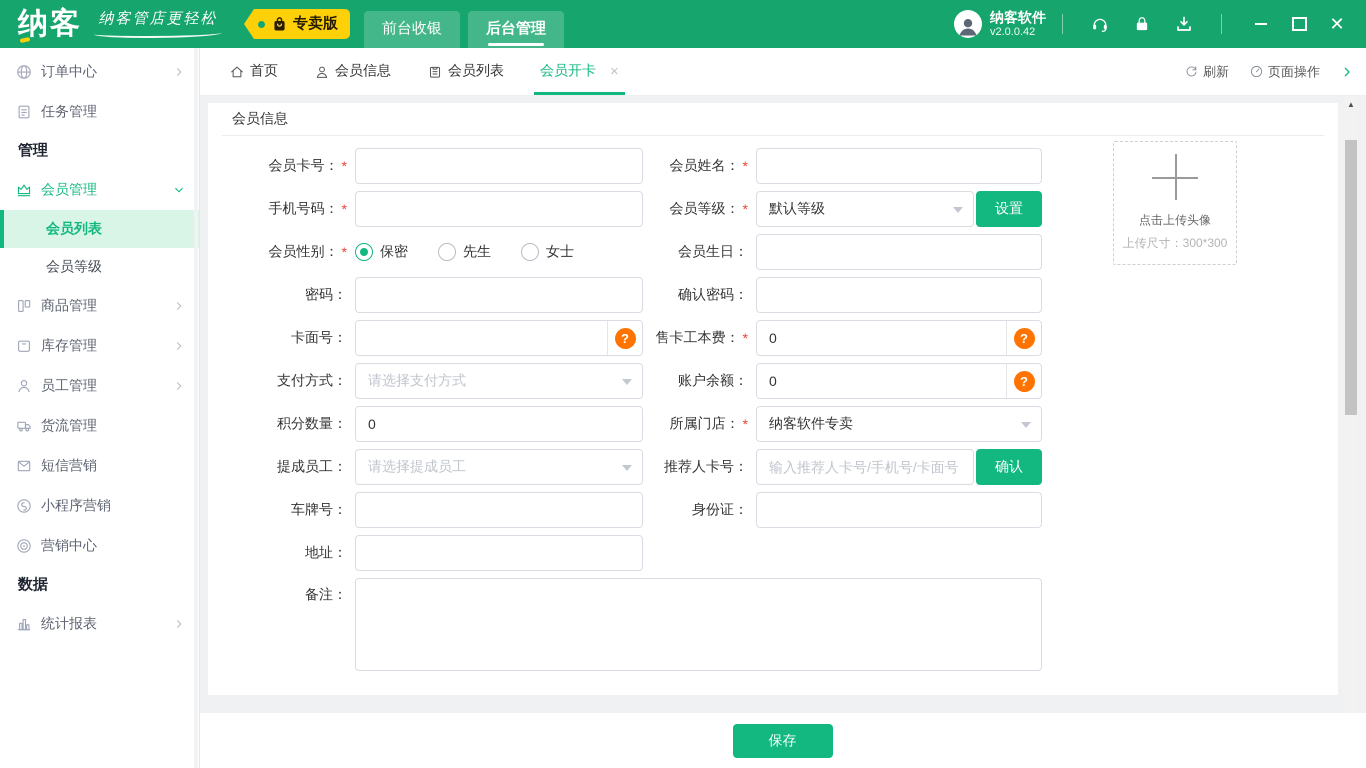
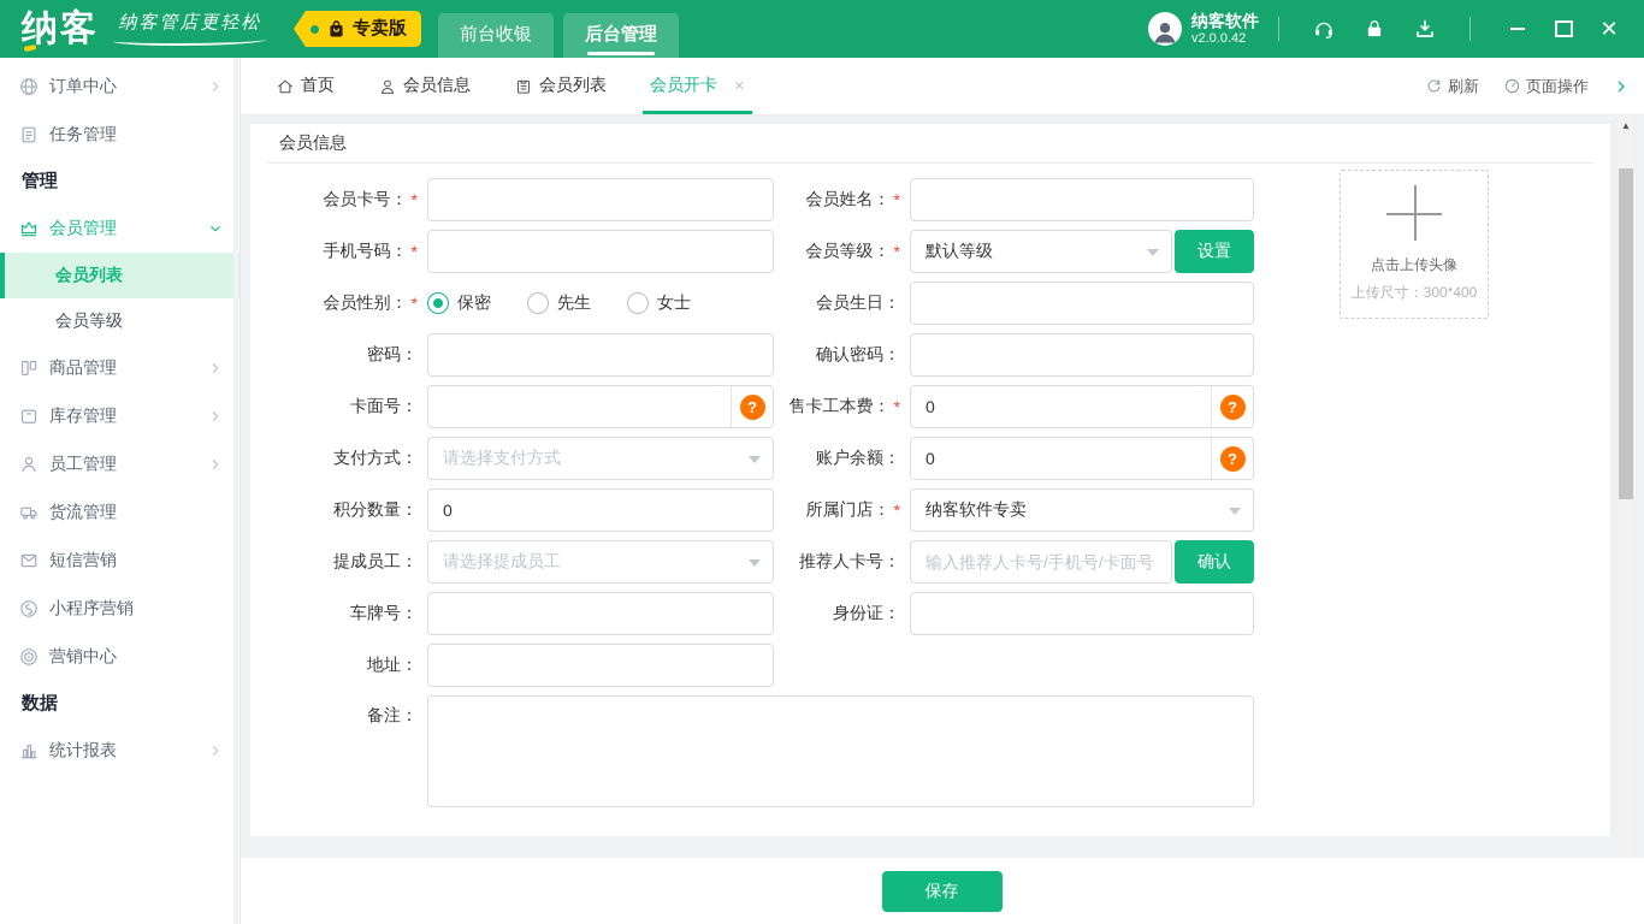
  纳客
  纳客管店更轻松
  专卖版
  前台收银
  后台管理
  纳客软件
  v2.0.0.42
  ✕
  订单中心
  任务管理
  管理
  会员管理
  会员列表
  会员等级
  商品管理
  库存管理
  员工管理
  货流管理
  短信营销
  小程序营销
  营销中心
  数据
  统计报表
  首页
  会员信息
  会员列表
  会员开卡
  ×
  刷新
  页面操作
  会员信息
  会员卡号：
  *
  会员姓名：
  *
  手机号码：
  *
  会员等级：
  *
  默认等级
  设置
  会员性别：
  *
  保密
  先生
  女士
  会员生日：
  密码：
  确认密码：
  卡面号：
  ?
  售卡工本费：
  *
  0
  ?
  支付方式：
  请选择支付方式
  账户余额：
  0
  ?
  积分数量：
  0
  所属门店：
  *
  纳客软件专卖
  提成员工：
  请选择提成员工
  推荐人卡号：
  输入推荐人卡号/手机号/卡面号
  确认
  车牌号：
  身份证：
  地址：
  备注：
  点击上传头像
- 上传尺寸：300*300
+ 上传尺寸：300*400
  ▲
  保存
